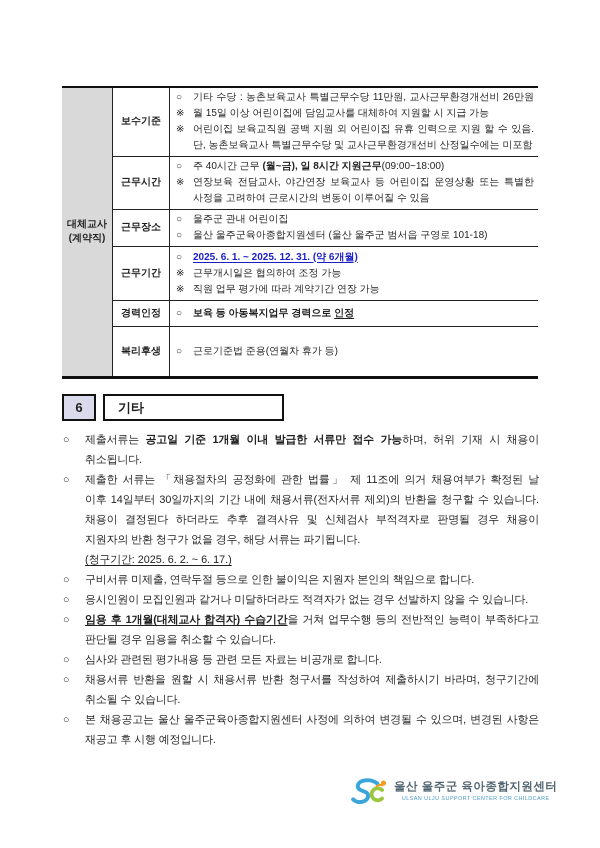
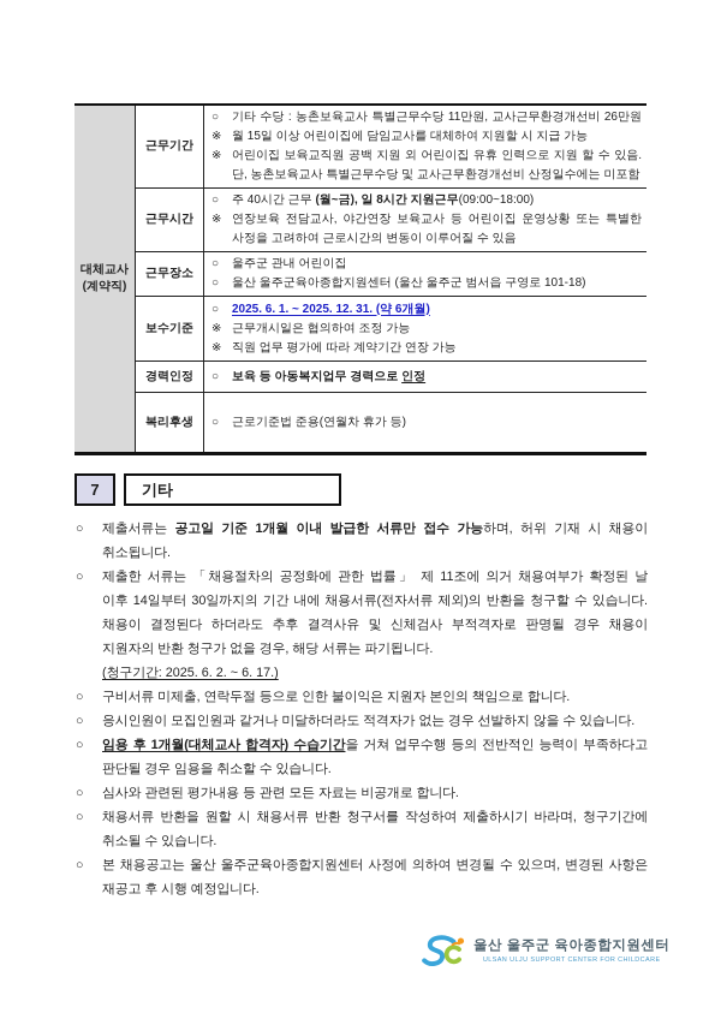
- 대체교사 (계약직)	보수기준	○ 기타 수당 : 농촌보육교사 특별근무수당 11만원, 교사근무환경개선비 26만원※ 월 15일 이상 어린이집에 담임교사를 대체하여 지원할 시 지급 가능※ 어린이집 보육교직원 공백 지원 외 어린이집 유휴 인력으로 지원 할 수 있음.단, 농촌보육교사 특별근무수당 및 교사근무환경개선비 산정일수에는 미포함
+ 대체교사 (계약직)	근무기간	○ 기타 수당 : 농촌보육교사 특별근무수당 11만원, 교사근무환경개선비 26만원※ 월 15일 이상 어린이집에 담임교사를 대체하여 지원할 시 지급 가능※ 어린이집 보육교직원 공백 지원 외 어린이집 유휴 인력으로 지원 할 수 있음.단, 농촌보육교사 특별근무수당 및 교사근무환경개선비 산정일수에는 미포함
  근무시간	○ 주 40시간 근무 (월~금), 일 8시간 지원근무(09:00~18:00)※ 연장보육 전담교사, 야간연장 보육교사 등 어린이집 운영상황 또는 특별한사정을 고려하여 근로시간의 변동이 이루어질 수 있음
  근무장소	○ 울주군 관내 어린이집○ 울산 울주군육아종합지원센터 (울산 울주군 범서읍 구영로 101-18)
- 근무기간	○ 2025. 6. 1. ~ 2025. 12. 31. (약 6개월)※ 근무개시일은 협의하여 조정 가능※ 직원 업무 평가에 따라 계약기간 연장 가능
+ 보수기준	○ 2025. 6. 1. ~ 2025. 12. 31. (약 6개월)※ 근무개시일은 협의하여 조정 가능※ 직원 업무 평가에 따라 계약기간 연장 가능
  경력인정	○ 보육 등 아동복지업무 경력으로 인정
  복리후생	○ 근로기준법 준용(연월차 휴가 등)
- 6
+ 7
  기타
  ○
  제출서류는 공고일 기준 1개월 이내 발급한 서류만 접수 가능하며, 허위 기재 시 채용이
  취소됩니다.
  ○
  제출한 서류는 「채용절차의 공정화에 관한 법률」 제 11조에 의거 채용여부가 확정된 날
  이후 14일부터 30일까지의 기간 내에 채용서류(전자서류 제외)의 반환을 청구할 수 있습니다.
  채용이 결정된다 하더라도 추후 결격사유 및 신체검사 부적격자로 판명될 경우 채용이
  지원자의 반환 청구가 없을 경우, 해당 서류는 파기됩니다.
  (청구기간: 2025. 6. 2. ~ 6. 17.)
  ○
  구비서류 미제출, 연락두절 등으로 인한 불이익은 지원자 본인의 책임으로 합니다.
  ○
  응시인원이 모집인원과 같거나 미달하더라도 적격자가 없는 경우 선발하지 않을 수 있습니다.
  ○
  임용 후 1개월(대체교사 합격자) 수습기간을 거쳐 업무수행 등의 전반적인 능력이 부족하다고
  판단될 경우 임용을 취소할 수 있습니다.
  ○
  심사와 관련된 평가내용 등 관련 모든 자료는 비공개로 합니다.
  ○
  채용서류 반환을 원할 시 채용서류 반환 청구서를 작성하여 제출하시기 바라며, 청구기간에
  취소될 수 있습니다.
  ○
  본 채용공고는 울산 울주군육아종합지원센터 사정에 의하여 변경될 수 있으며, 변경된 사항은
  재공고 후 시행 예정입니다.
  울산 울주군 육아종합지원센터
